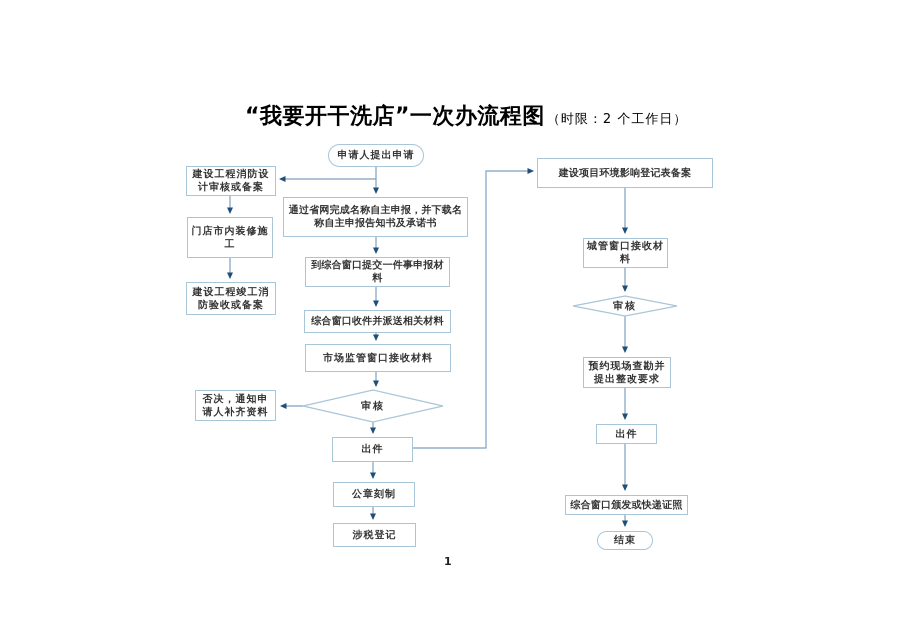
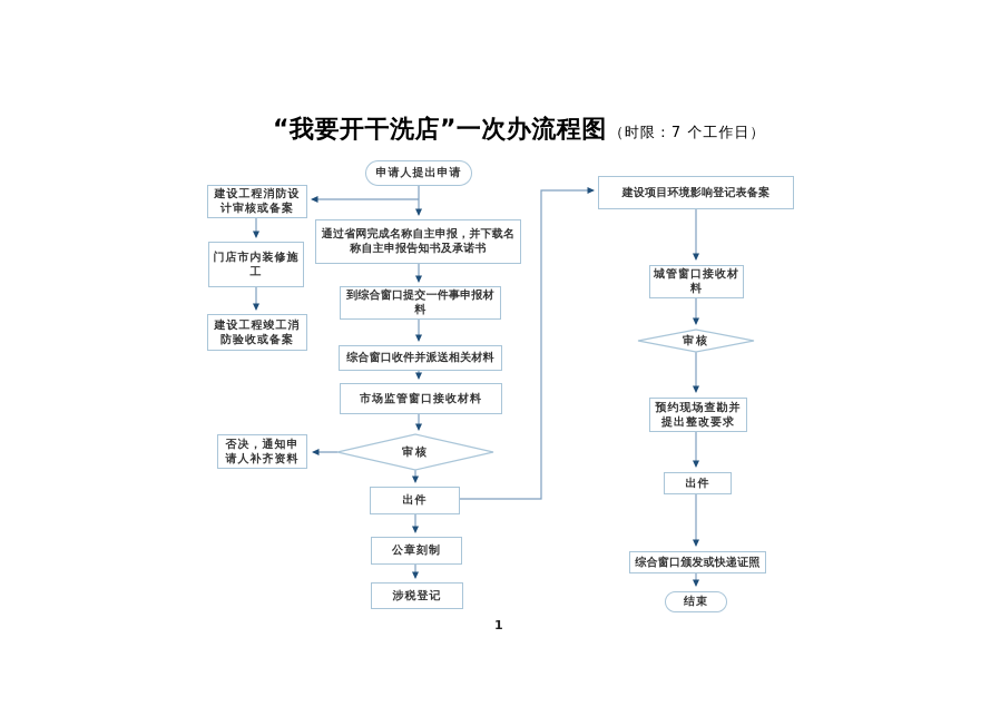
  “我要开干洗店”一次办流程图
- （时限：2 个工作日）
+ （时限：7 个工作日）
  申请人提出申请
  建设工程消防设计审核或备案
  门店市内装修施工
  建设工程竣工消防验收或备案
  通过省网完成名称自主申报，并下载名称自主申报告知书及承诺书
  到综合窗口提交一件事申报材料
  综合窗口收件并派送相关材料
  市场监管窗口接收材料
  审核
  否决，通知申请人补齐资料
  出件
  公章刻制
  涉税登记
  建设项目环境影响登记表备案
  城管窗口接收材料
  审核
  预约现场查勘并提出整改要求
  出件
  综合窗口颁发或快递证照
  结束
  1
